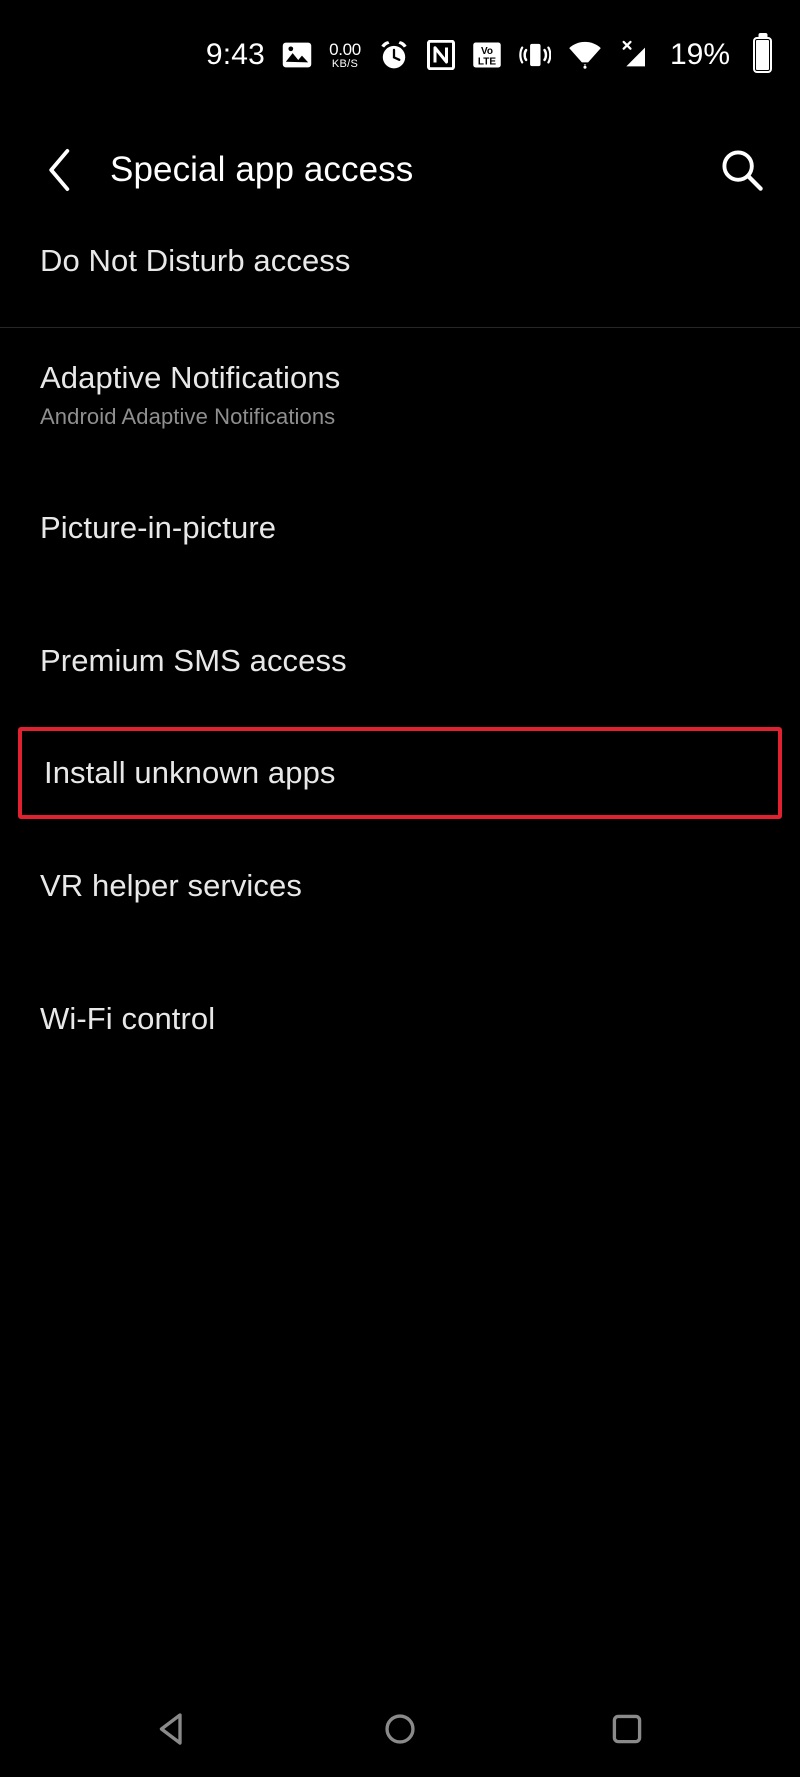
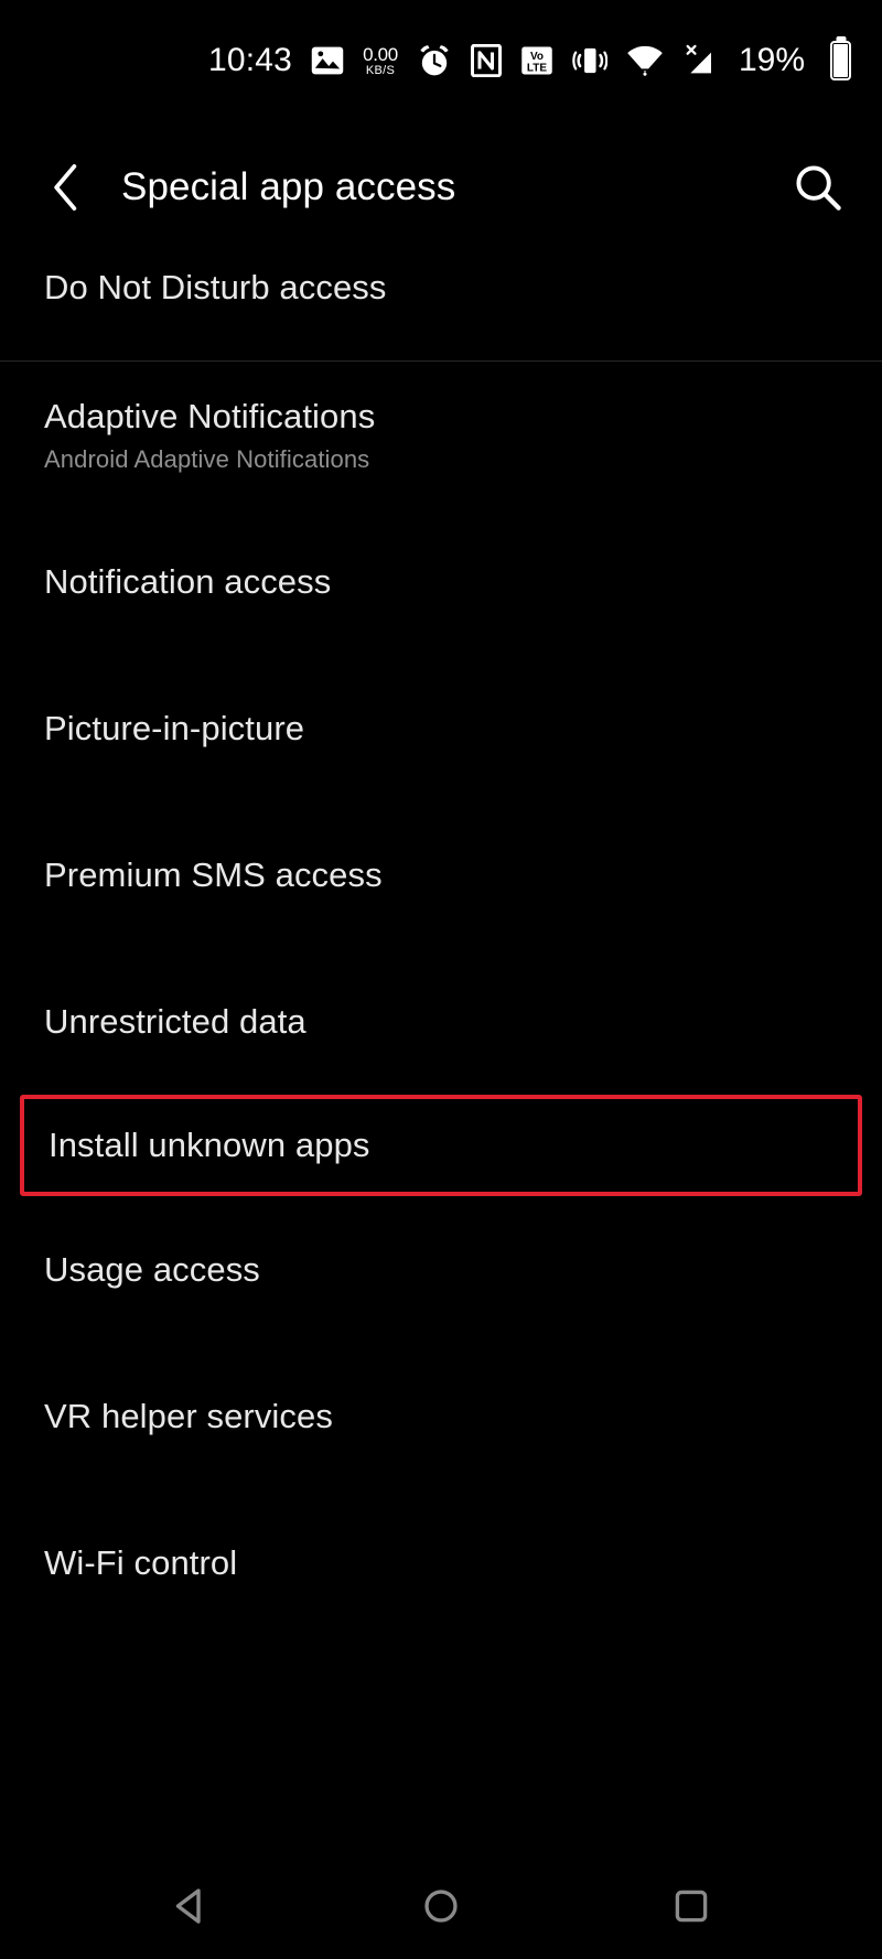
- 9:43
+ 10:43
  0.00
  KB/S
  Vo
  LTE
  19%
  Special app access
  Do Not Disturb access
  Adaptive Notifications
  Android Adaptive Notifications
+ Notification access
  Picture-in-picture
  Premium SMS access
+ Unrestricted data
  Install unknown apps
+ Usage access
  VR helper services
  Wi-Fi control
